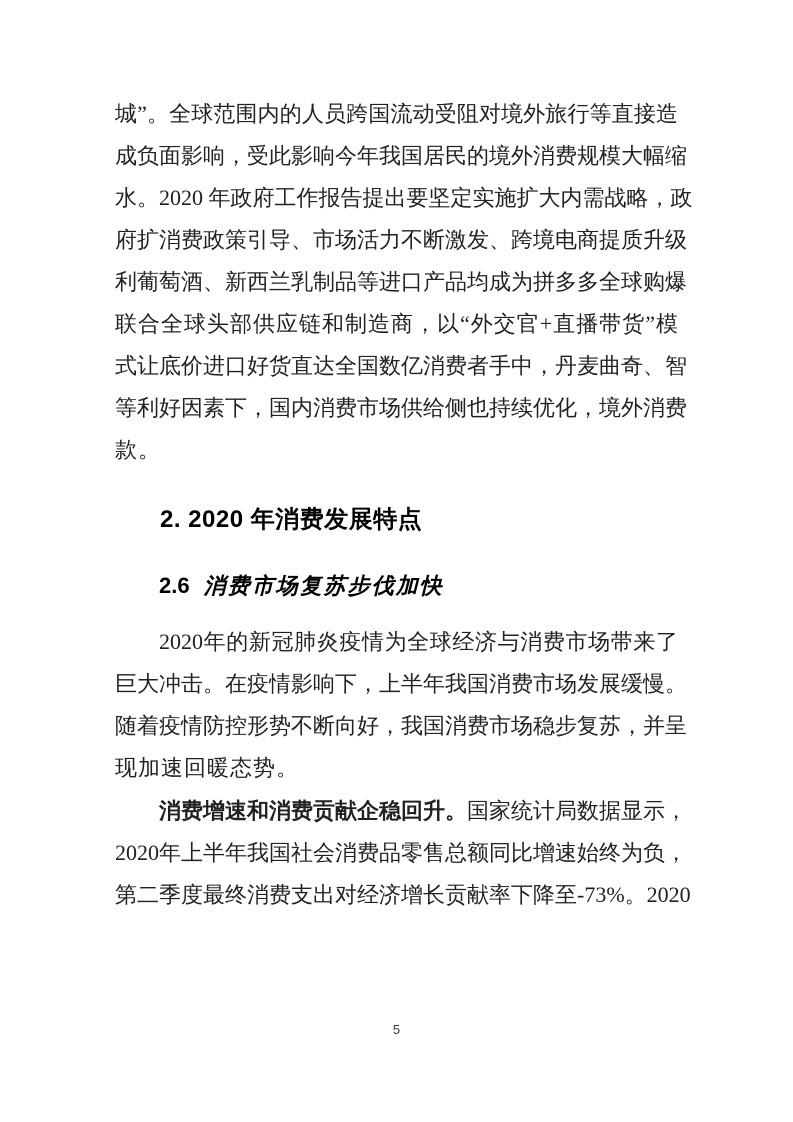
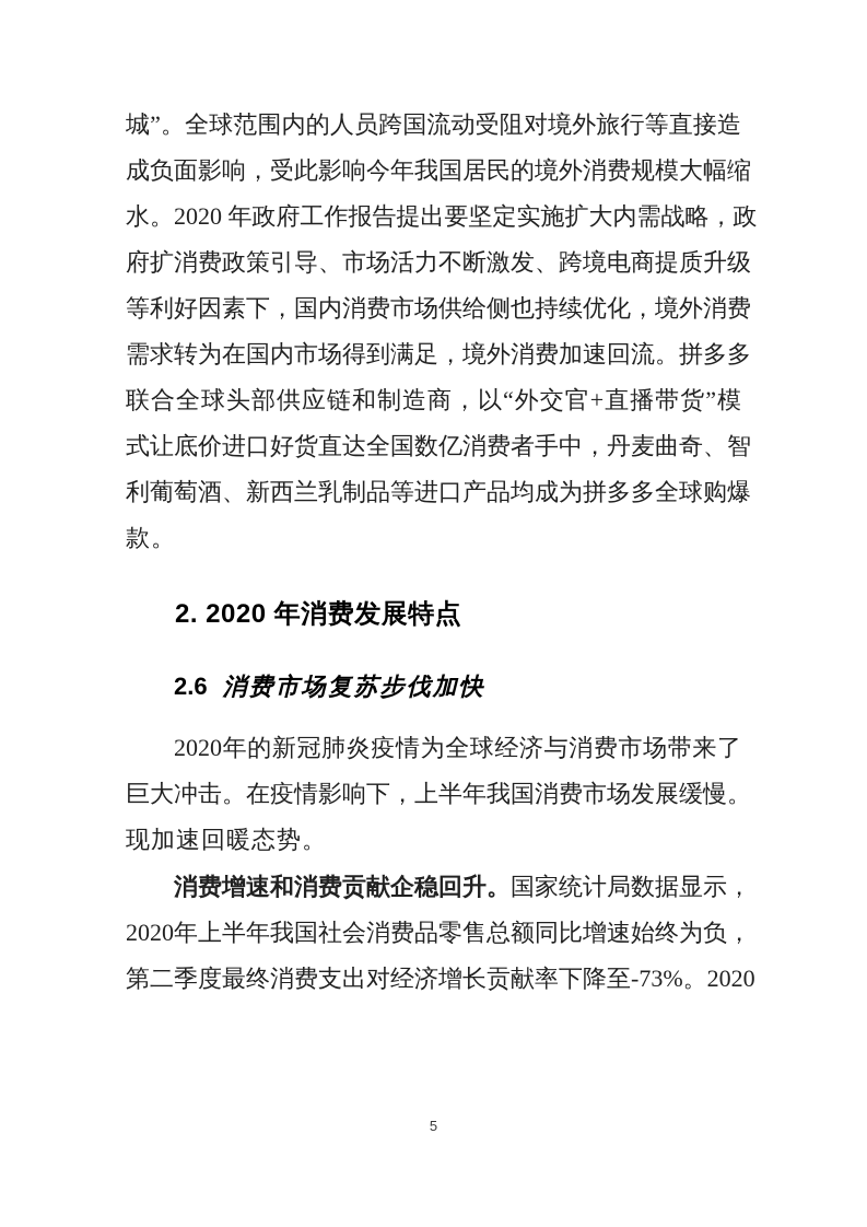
  城”。全球范围内的人员跨国流动受阻对境外旅行等直接造
  成负面影响，受此影响今年我国居民的境外消费规模大幅缩
  水。2020 年政府工作报告提出要坚定实施扩大内需战略，政
  府扩消费政策引导、市场活力不断激发、跨境电商提质升级
- 利葡萄酒、新西兰乳制品等进口产品均成为拼多多全球购爆
+ 等利好因素下，国内消费市场供给侧也持续优化，境外消费
+ 需求转为在国内市场得到满足，境外消费加速回流。拼多多
  联合全球头部供应链和制造商，以“外交官+直播带货”模
  式让底价进口好货直达全国数亿消费者手中，丹麦曲奇、智
- 等利好因素下，国内消费市场供给侧也持续优化，境外消费
+ 利葡萄酒、新西兰乳制品等进口产品均成为拼多多全球购爆
  款。
  2. 2020 年消费发展特点
  2.6 消费市场复苏步伐加快
  2020年的新冠肺炎疫情为全球经济与消费市场带来了
  巨大冲击。在疫情影响下，上半年我国消费市场发展缓慢。
- 随着疫情防控形势不断向好，我国消费市场稳步复苏，并呈
  现加速回暖态势。
  消费增速和消费贡献企稳回升。国家统计局数据显示，
  2020年上半年我国社会消费品零售总额同比增速始终为负，
  第二季度最终消费支出对经济增长贡献率下降至-73%。2020
  5
